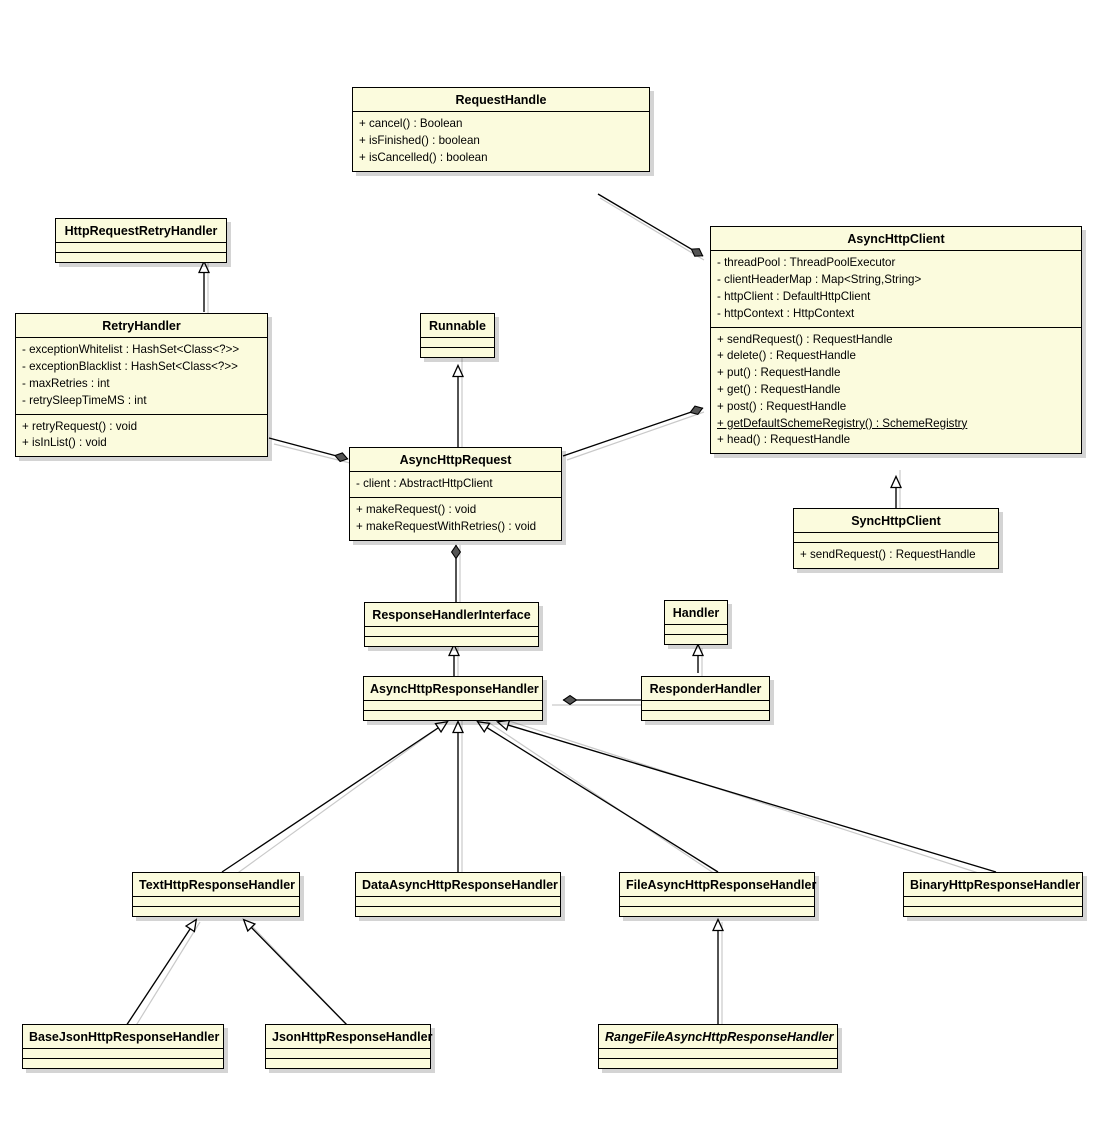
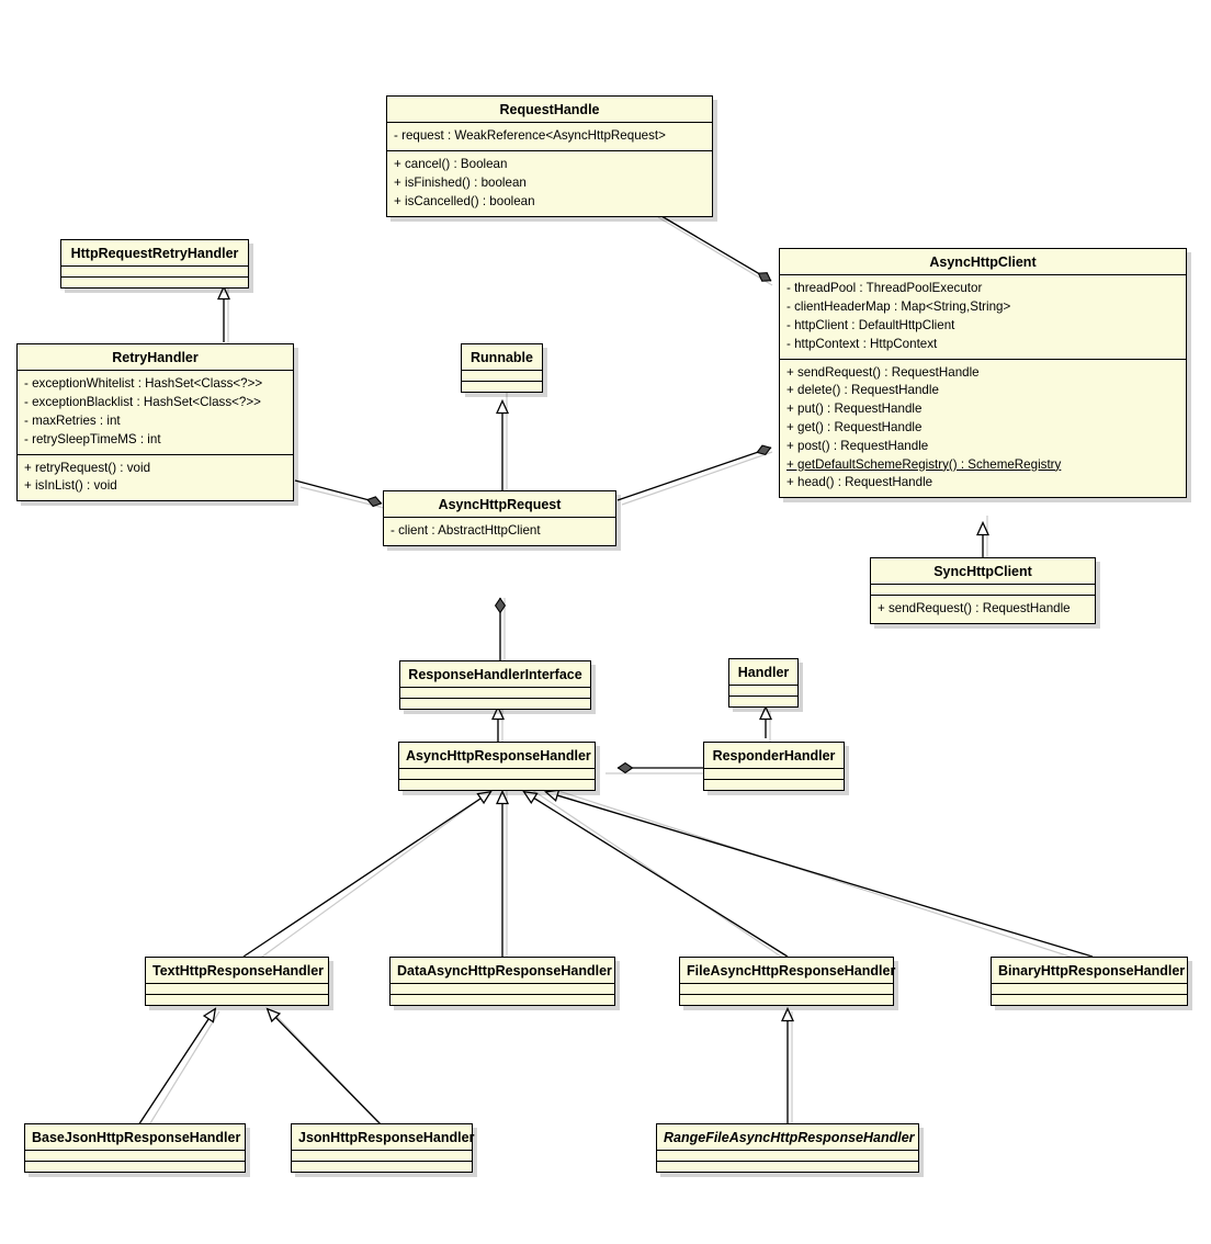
  RequestHandle
+ - request : WeakReference<AsyncHttpRequest>
  + cancel() : Boolean
  + isFinished() : boolean
  + isCancelled() : boolean
  AsyncHttpClient
  - threadPool : ThreadPoolExecutor
  - clientHeaderMap : Map<String,String>
  - httpClient : DefaultHttpClient
  - httpContext : HttpContext
  + sendRequest() : RequestHandle
  + delete() : RequestHandle
  + put() : RequestHandle
  + get() : RequestHandle
  + post() : RequestHandle
  + getDefaultSchemeRegistry() : SchemeRegistry
  + head() : RequestHandle
  SyncHttpClient
  + sendRequest() : RequestHandle
  HttpRequestRetryHandler
  RetryHandler
  - exceptionWhitelist : HashSet<Class<?>>
  - exceptionBlacklist : HashSet<Class<?>>
  - maxRetries : int
  - retrySleepTimeMS : int
  + retryRequest() : void
  + isInList() : void
  Runnable
  AsyncHttpRequest
  - client : AbstractHttpClient
- + makeRequest() : void
- + makeRequestWithRetries() : void
  ResponseHandlerInterface
  Handler
  AsyncHttpResponseHandler
  ResponderHandler
  TextHttpResponseHandler
  DataAsyncHttpResponseHandler
  FileAsyncHttpResponseHandler
  BinaryHttpResponseHandler
  BaseJsonHttpResponseHandler
  JsonHttpResponseHandler
  RangeFileAsyncHttpResponseHandler
